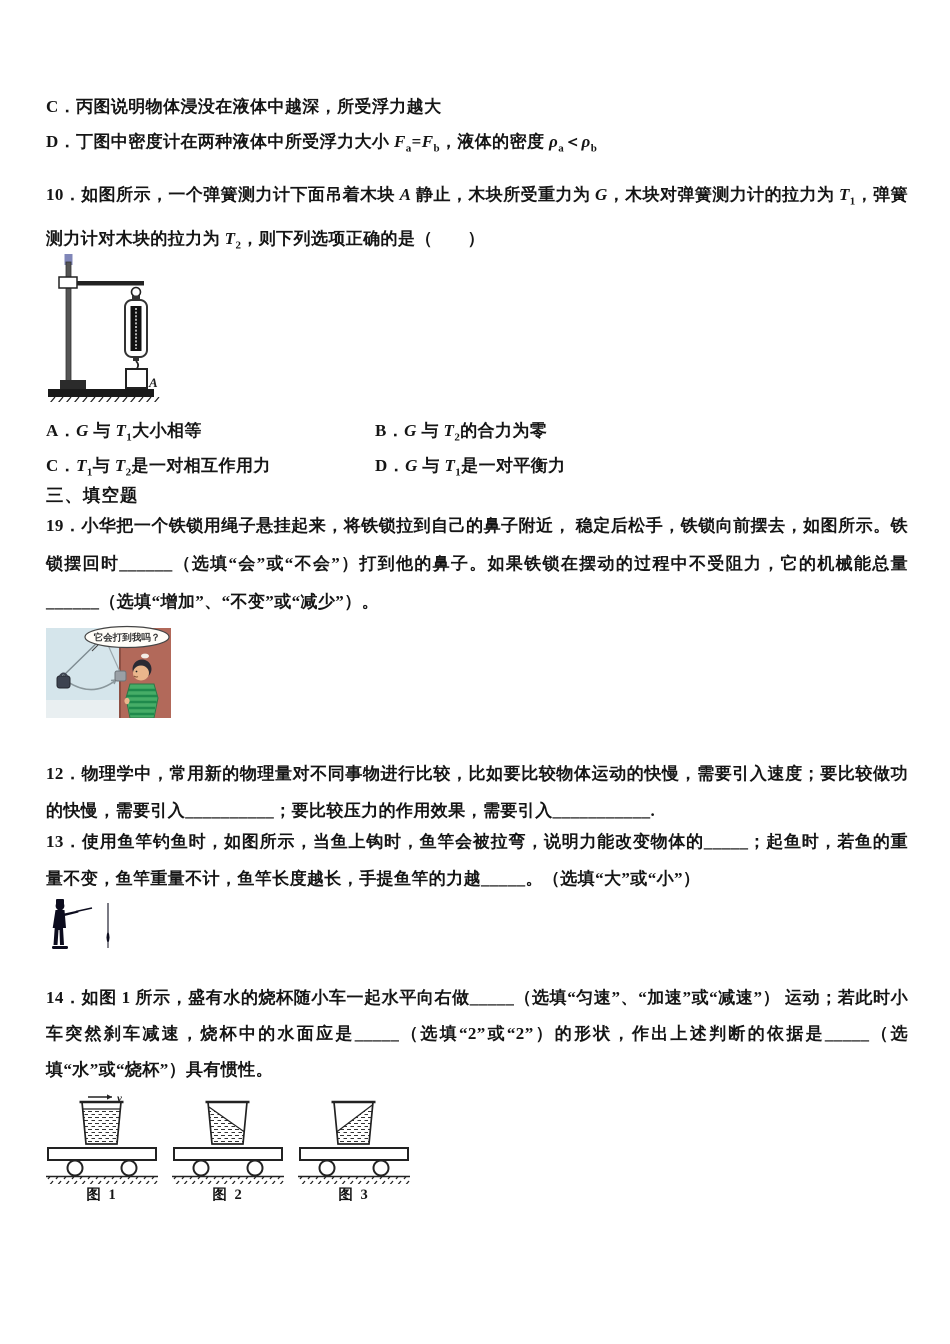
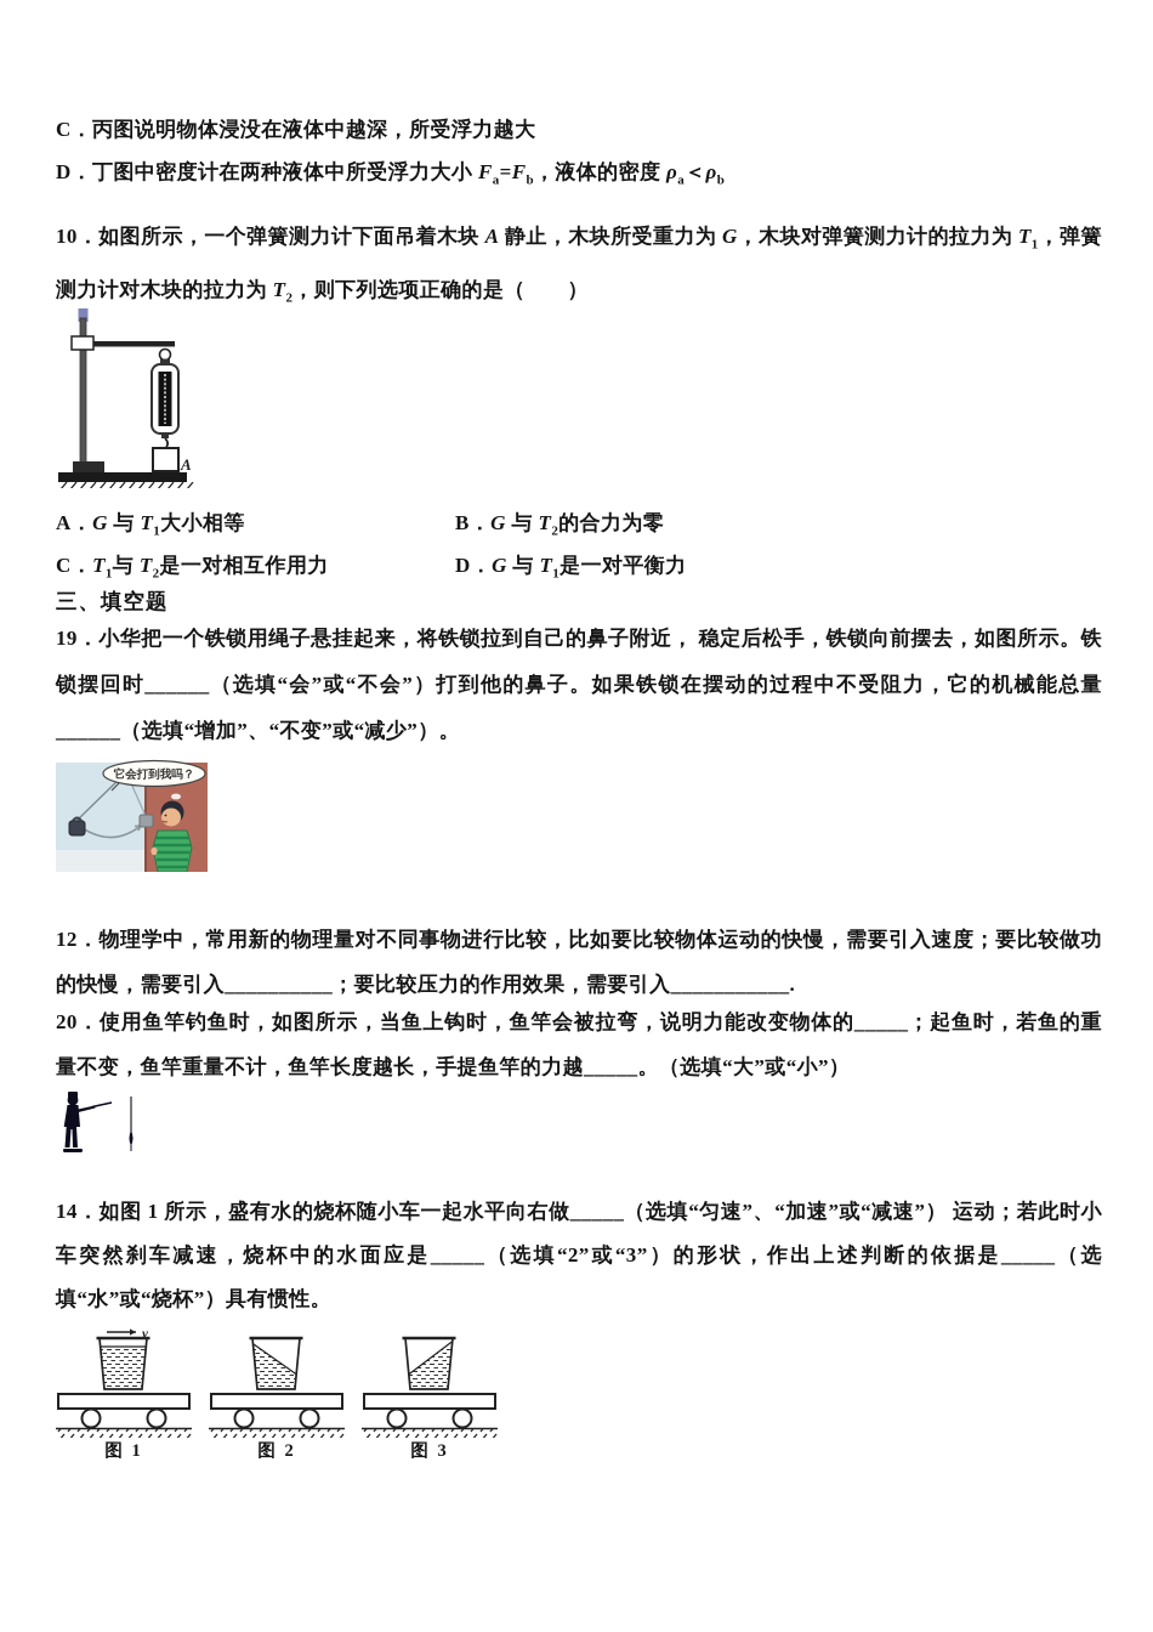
  C．丙图说明物体浸没在液体中越深，所受浮力越大
  D．丁图中密度计在两种液体中所受浮力大小 Fa=Fb，液体的密度 ρa＜ρb
  10．如图所示，一个弹簧测力计下面吊着木块 A 静止，木块所受重力为 G，木块对弹簧测力计的拉力为 T1，弹簧测力计对木块的拉力为 T2，则下列选项正确的是（ ）
  A
  A．G 与 T1大小相等
  B．G 与 T2的合力为零
  C．T1与 T2是一对相互作用力
  D．G 与 T1是一对平衡力
  三、填空题
  19．小华把一个铁锁用绳子悬挂起来，将铁锁拉到自己的鼻子附近， 稳定后松手，铁锁向前摆去，如图所示。铁锁摆回时______（选填“会”或“不会”）打到他的鼻子。如果铁锁在摆动的过程中不受阻力，它的机械能总量______（选填“增加”、“不变”或“减少”）。
  它会打到我吗？
  12．物理学中，常用新的物理量对不同事物进行比较，比如要比较物体运动的快慢，需要引入速度；要比较做功的快慢，需要引入__________；要比较压力的作用效果，需要引入___________.
- 13．使用鱼竿钓鱼时，如图所示，当鱼上钩时，鱼竿会被拉弯，说明力能改变物体的_____；起鱼时，若鱼的重量不变，鱼竿重量不计，鱼竿长度越长，手提鱼竿的力越_____。（选填“大”或“小”）
+ 20．使用鱼竿钓鱼时，如图所示，当鱼上钩时，鱼竿会被拉弯，说明力能改变物体的_____；起鱼时，若鱼的重量不变，鱼竿重量不计，鱼竿长度越长，手提鱼竿的力越_____。（选填“大”或“小”）
- 14．如图 1 所示，盛有水的烧杯随小车一起水平向右做_____（选填“匀速”、“加速”或“减速”） 运动；若此时小车突然刹车减速，烧杯中的水面应是_____（选填“2”或“2”）的形状，作出上述判断的依据是_____（选填“水”或“烧杯”）具有惯性。
+ 14．如图 1 所示，盛有水的烧杯随小车一起水平向右做_____（选填“匀速”、“加速”或“减速”） 运动；若此时小车突然刹车减速，烧杯中的水面应是_____（选填“2”或“3”）的形状，作出上述判断的依据是_____（选填“水”或“烧杯”）具有惯性。
  v
  图 1
  图 2
  图 3
